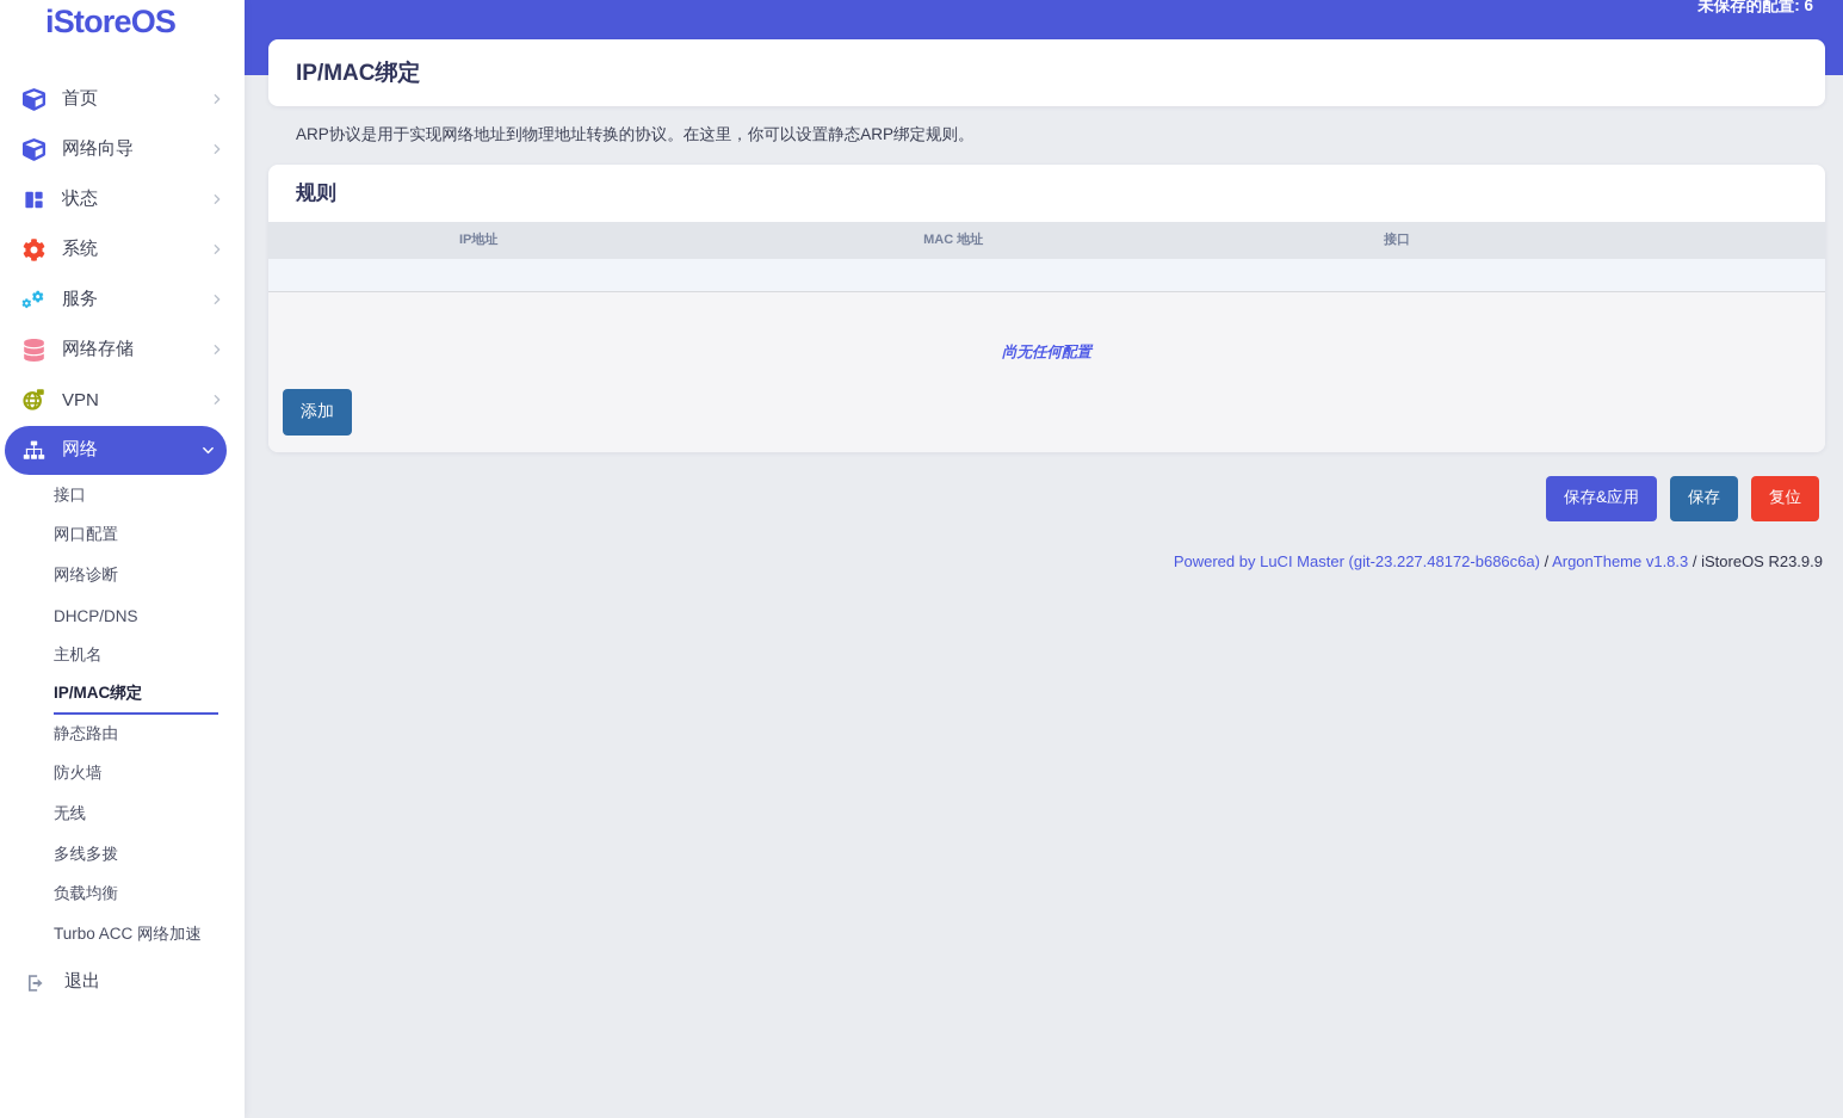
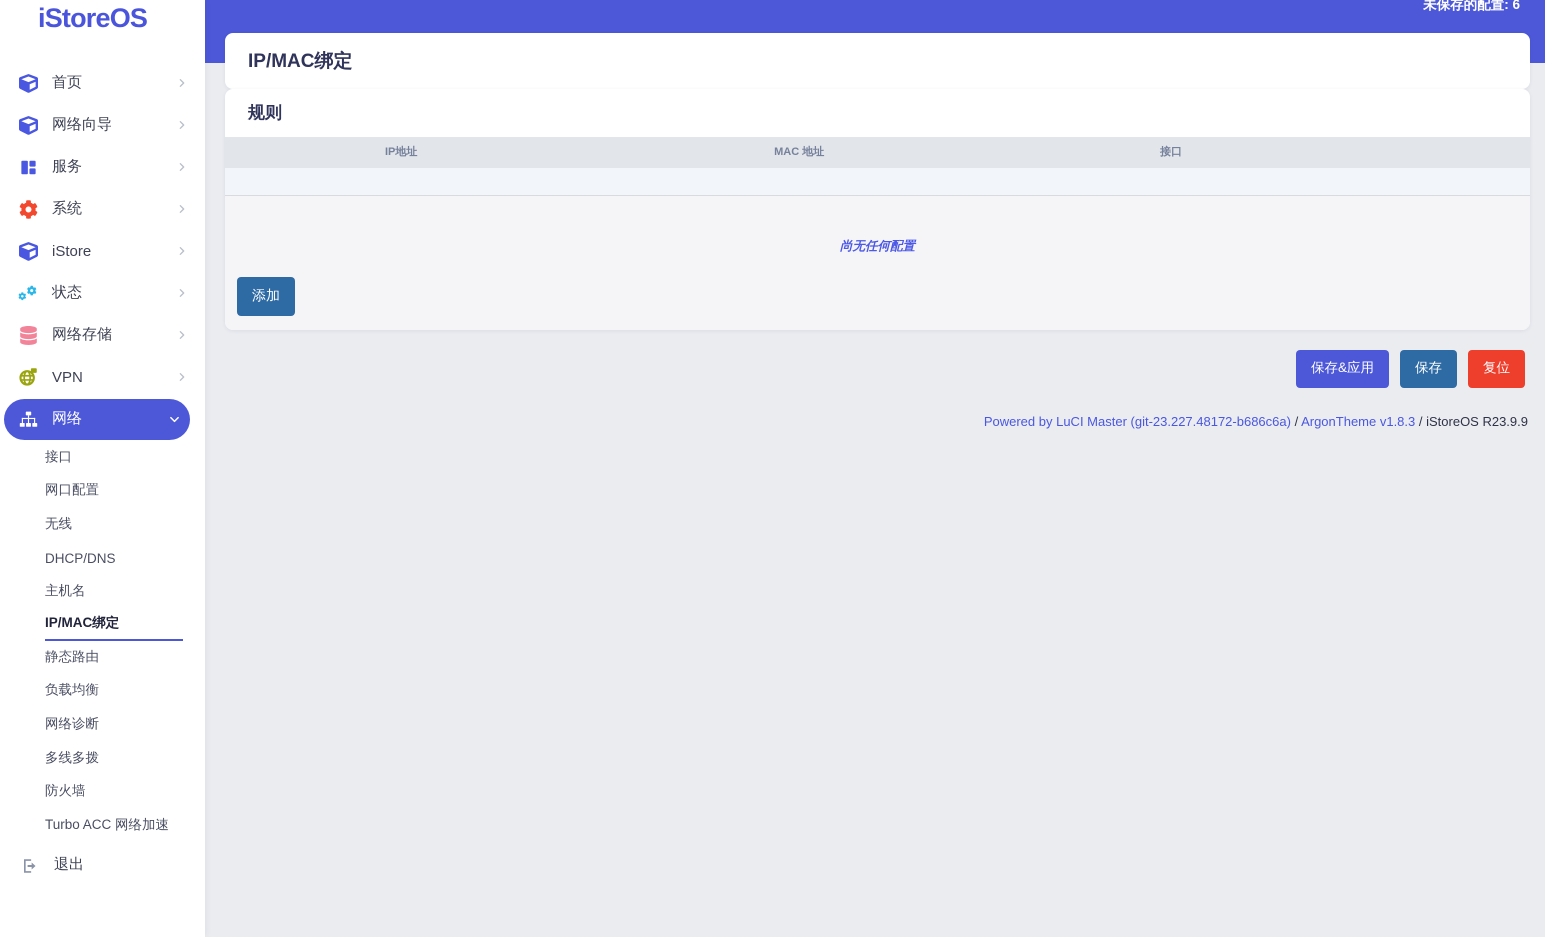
  iStoreOS
  首页
  网络向导
- 状态
+ 服务
  系统
+ iStore
- 服务
+ 状态
  网络存储
  VPN
  网络
  接口
  网口配置
- 网络诊断
+ 无线
  DHCP/DNS
  主机名
  IP/MAC绑定
  静态路由
- 防火墙
+ 负载均衡
- 无线
+ 网络诊断
  多线多拨
- 负载均衡
+ 防火墙
  Turbo ACC 网络加速
  退出
  未保存的配置: 6
  IP/MAC绑定
- ARP协议是用于实现网络地址到物理地址转换的协议。在这里，你可以设置静态ARP绑定规则。
  规则
  IP地址	MAC 地址	接口
  尚无任何配置
  添加
  保存&应用
  保存
  复位
  Powered by LuCI Master (git-23.227.48172-b686c6a) / ArgonTheme v1.8.3 / iStoreOS R23.9.9
